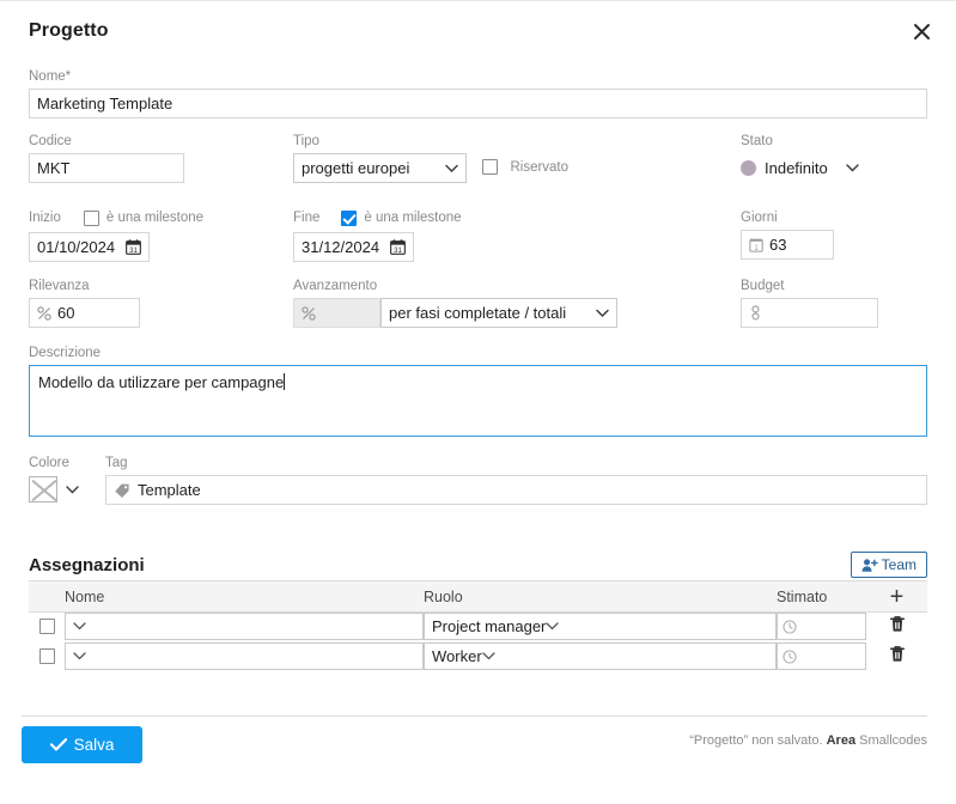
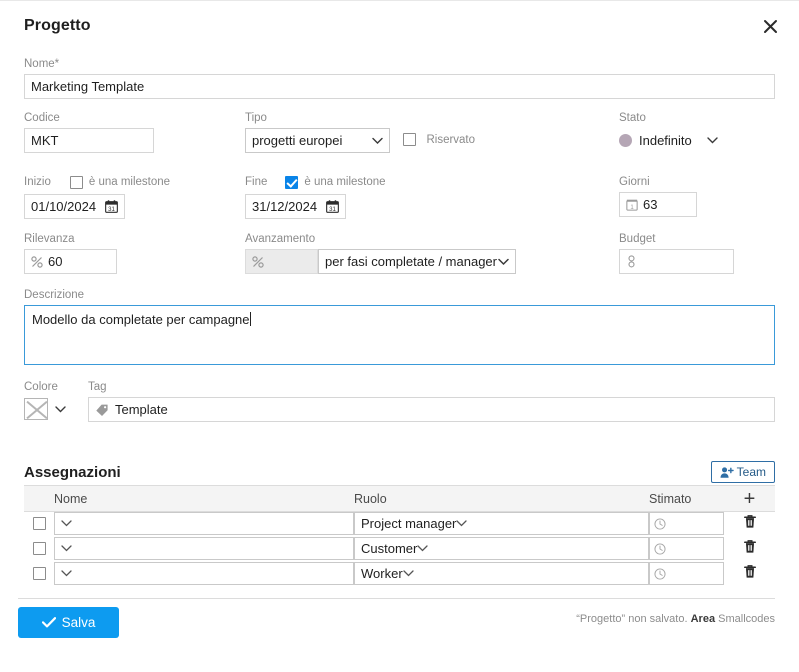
  Progetto
  Nome*
  Marketing Template
  Codice
  MKT
  Tipo
  progetti europei
  Riservato
  Stato
  Indefinito
  Inizio
  è una milestone
  01/10/2024
  Fine
  è una milestone
  31/12/2024
  Giorni
  63
  Rilevanza
  60
  Avanzamento
- per fasi completate / totali
+ per fasi completate / manager
  Budget
  Descrizione
- Modello da utilizzare per campagne
+ Modello da completate per campagne
  Colore
  Tag
  Template
  Assegnazioni
  Team
  	Nome	Ruolo	Stimato	+
  		Project manager
+ 		Customer
  		Worker
  Salva
  “Progetto” non salvato. Area Smallcodes
